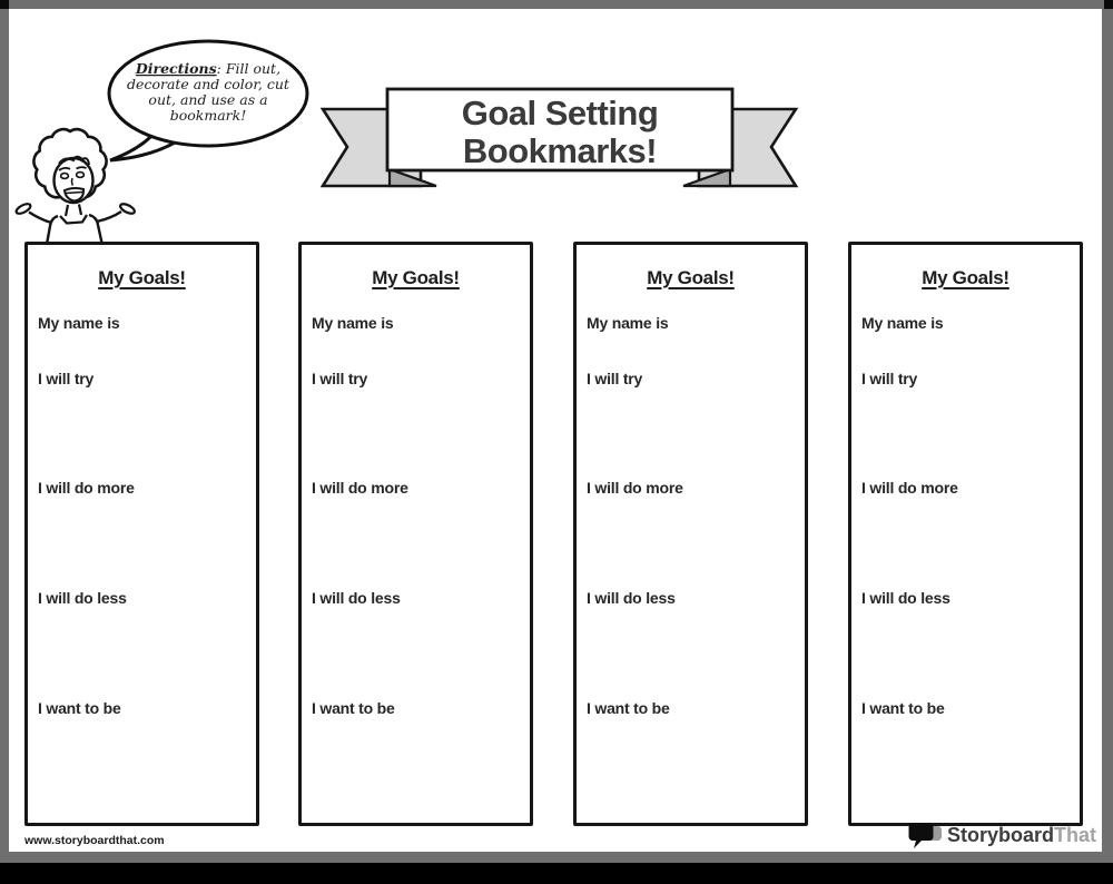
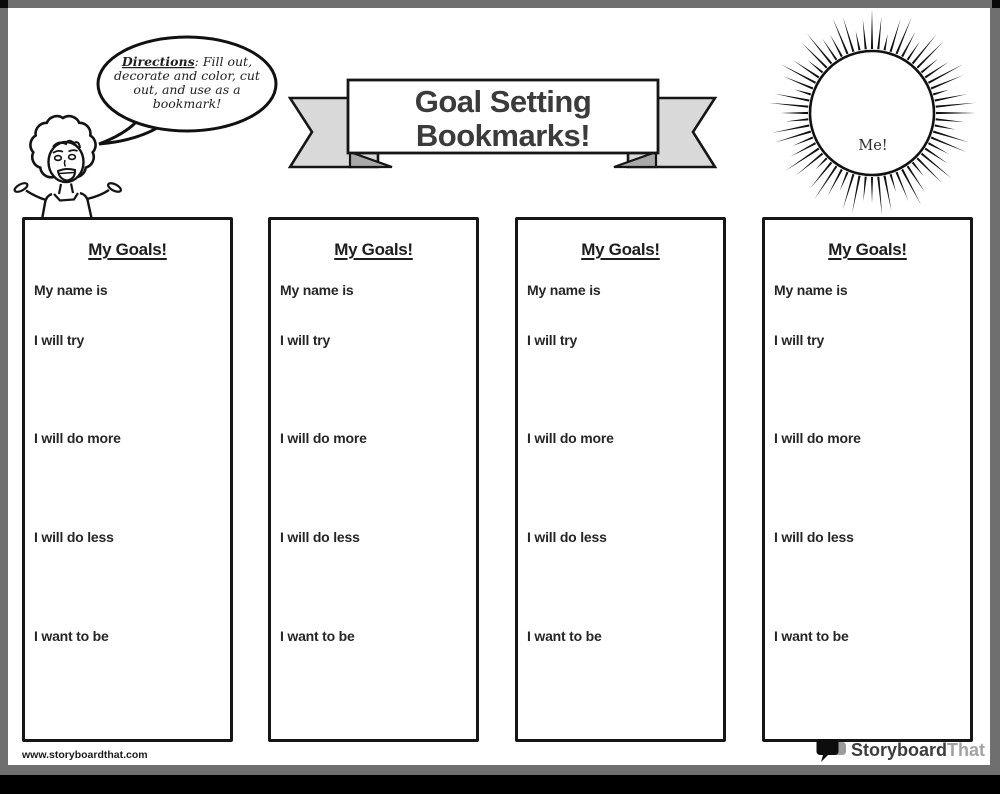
  Directions: Fill out,
  decorate and color, cut
  out, and use as a
  bookmark!
  Goal Setting
  Bookmarks!
+ Me!
  My Goals!
  My name is
  I will try
  I will do more
  I will do less
  I want to be
  My Goals!
  My name is
  I will try
  I will do more
  I will do less
  I want to be
  My Goals!
  My name is
  I will try
  I will do more
  I will do less
  I want to be
  My Goals!
  My name is
  I will try
  I will do more
  I will do less
  I want to be
  www.storyboardthat.com
  StoryboardThat
